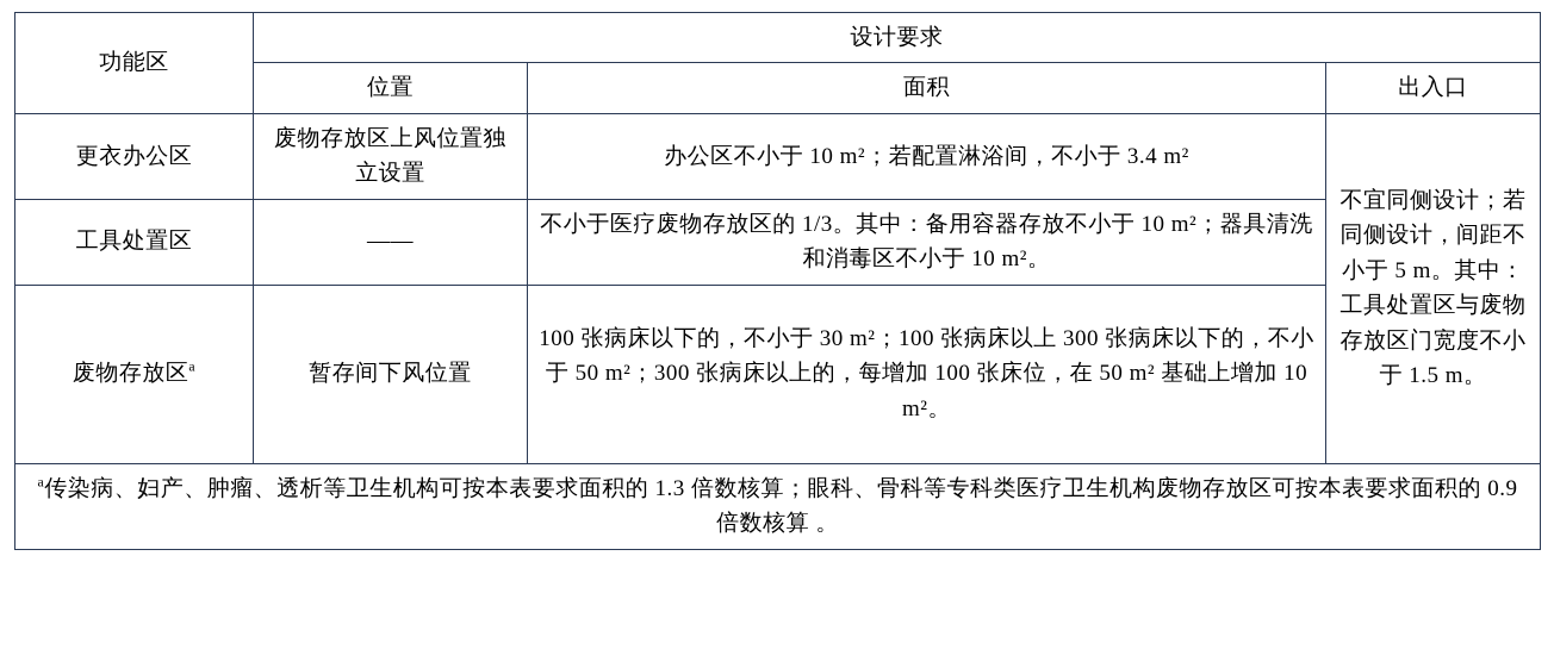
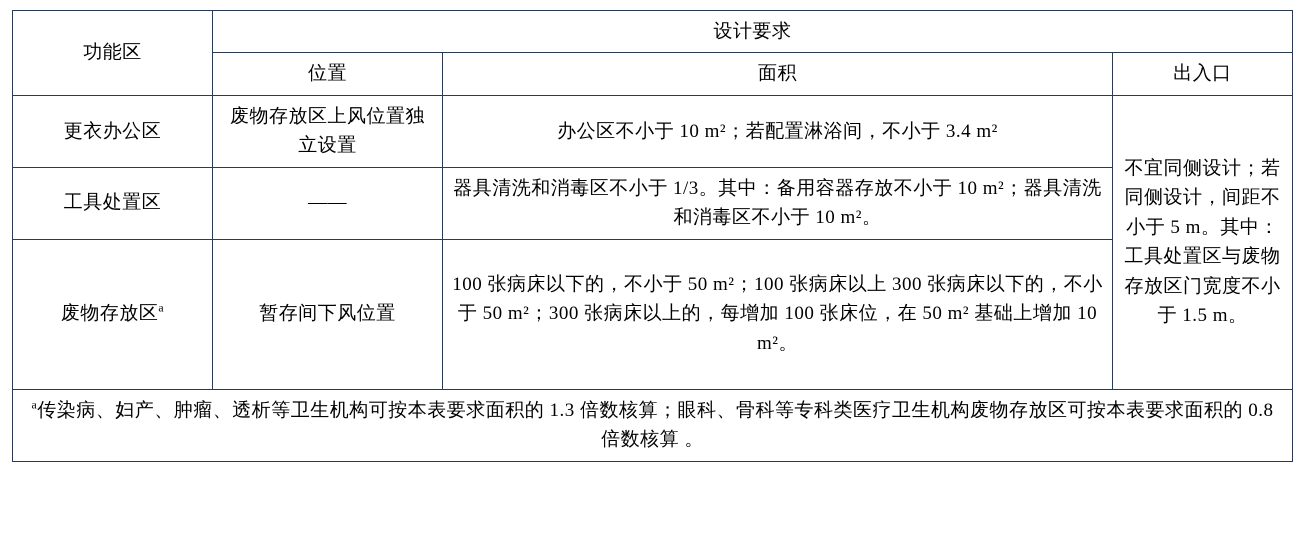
  功能区	设计要求
  位置	面积	出入口
  更衣办公区	废物存放区上风位置独立设置	办公区不小于 10 m²；若配置淋浴间，不小于 3.4 m²	不宜同侧设计；若同侧设计，间距不小于 5 m。其中：工具处置区与废物存放区门宽度不小于 1.5 m。
- 工具处置区	——	不小于医疗废物存放区的 1/3。其中：备用容器存放不小于 10 m²；器具清洗和消毒区不小于 10 m²。
+ 工具处置区	——	器具清洗和消毒区不小于 1/3。其中：备用容器存放不小于 10 m²；器具清洗和消毒区不小于 10 m²。
- 废物存放区a	暂存间下风位置	100 张病床以下的，不小于 30 m²；100 张病床以上 300 张病床以下的，不小于 50 m²；300 张病床以上的，每增加 100 张床位，在 50 m² 基础上增加 10 m²。
+ 废物存放区a	暂存间下风位置	100 张病床以下的，不小于 50 m²；100 张病床以上 300 张病床以下的，不小于 50 m²；300 张病床以上的，每增加 100 张床位，在 50 m² 基础上增加 10 m²。
- a传染病、妇产、肿瘤、透析等卫生机构可按本表要求面积的 1.3 倍数核算；眼科、骨科等专科类医疗卫生机构废物存放区可按本表要求面积的 0.9 倍数核算 。
+ a传染病、妇产、肿瘤、透析等卫生机构可按本表要求面积的 1.3 倍数核算；眼科、骨科等专科类医疗卫生机构废物存放区可按本表要求面积的 0.8 倍数核算 。
